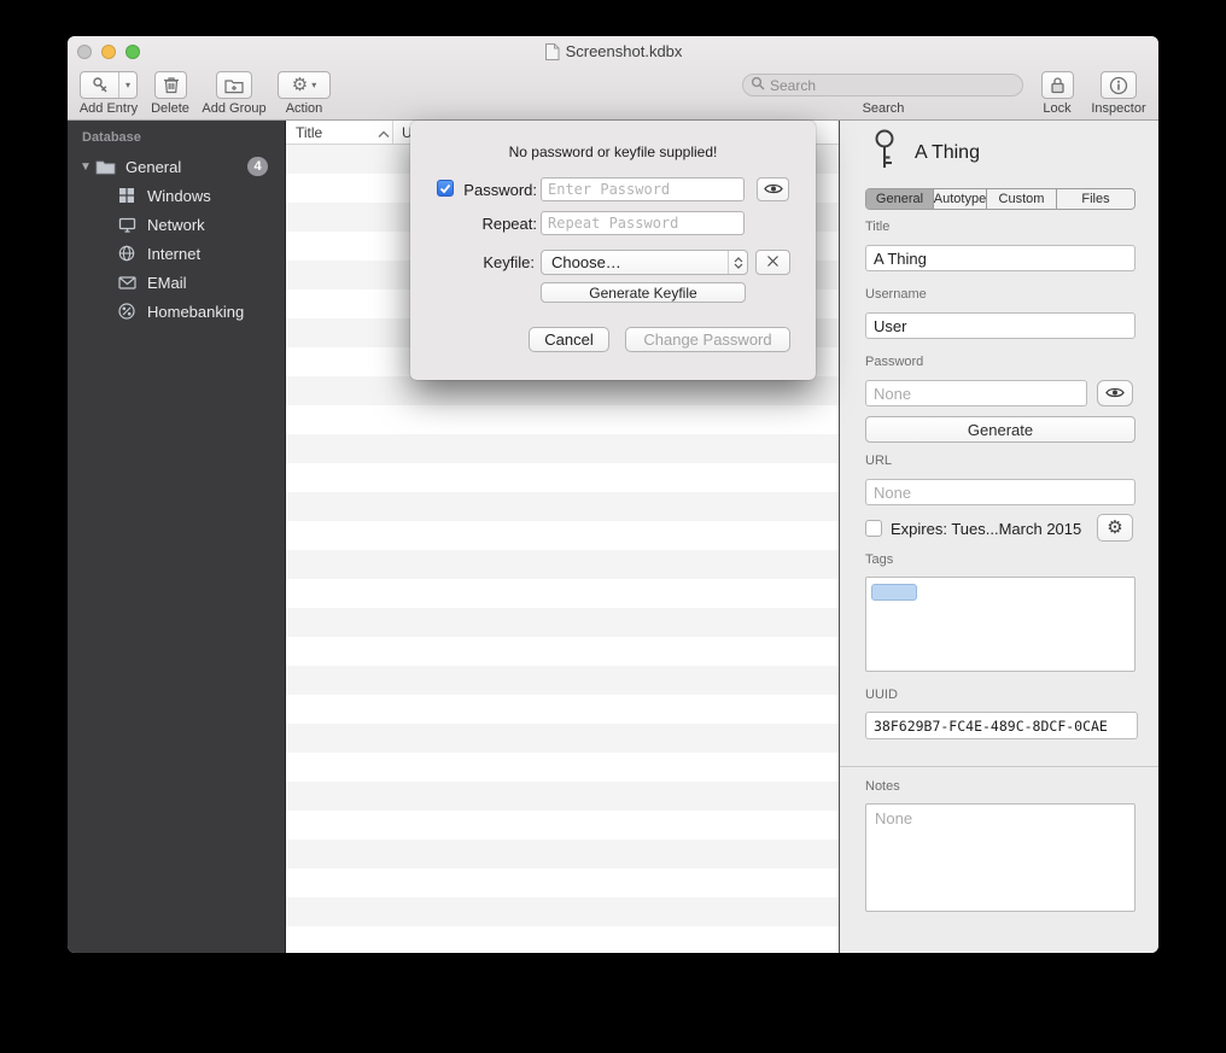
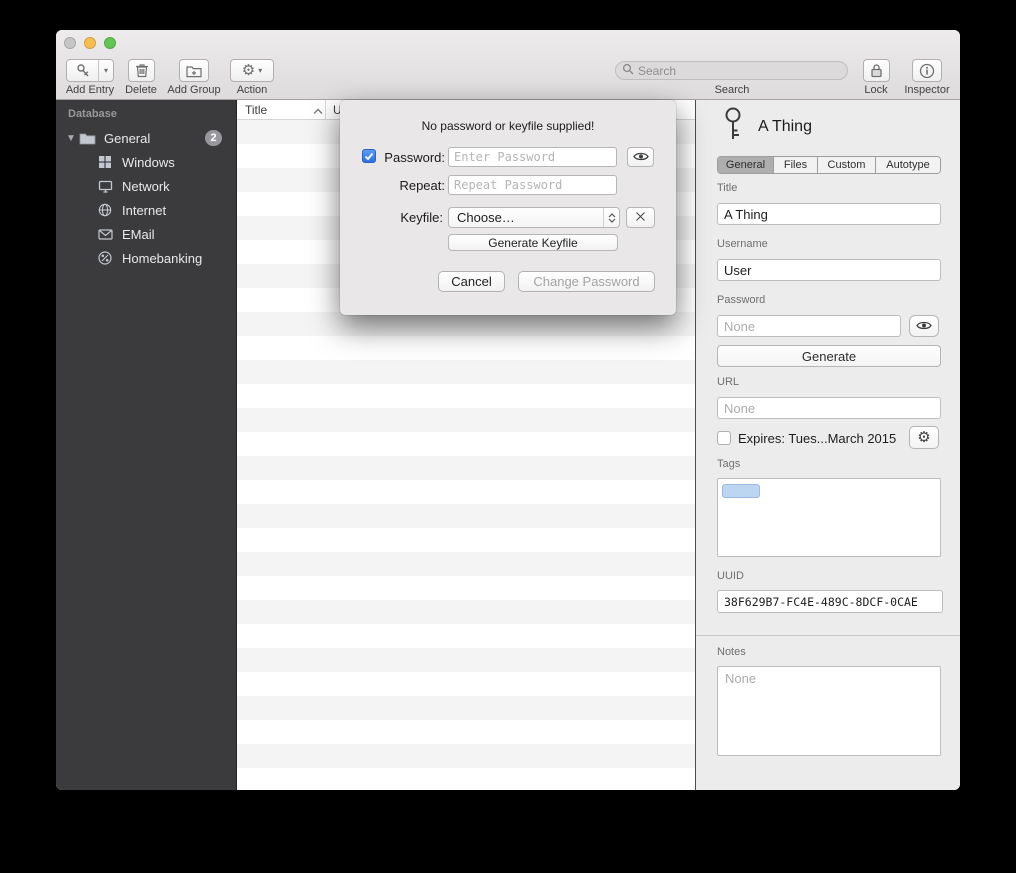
- Screenshot.kdbx
  ▾
  Add Entry
  Delete
  Add Group
  ⚙
  ▾
  Action
  Search
  Search
  Lock
  Inspector
  Database
  ▼
  General
- 4
+ 2
  Windows
  Network
  Internet
  EMail
  Homebanking
  Title
  U
  A Thing
  General
- Autotype
+ Files
  Custom
- Files
+ Autotype
  Title
  A Thing
  Username
  User
  Password
  None
  Generate
  URL
  None
  Expires: Tues...March 2015
  ⚙
  Tags
  UUID
  38F629B7-FC4E-489C-8DCF-0CAE
  Notes
  None
  No password or keyfile supplied!
  Password:
  Enter Password
  Repeat:
  Repeat Password
  Keyfile:
  Choose…
  Generate Keyfile
  Cancel
  Change Password
